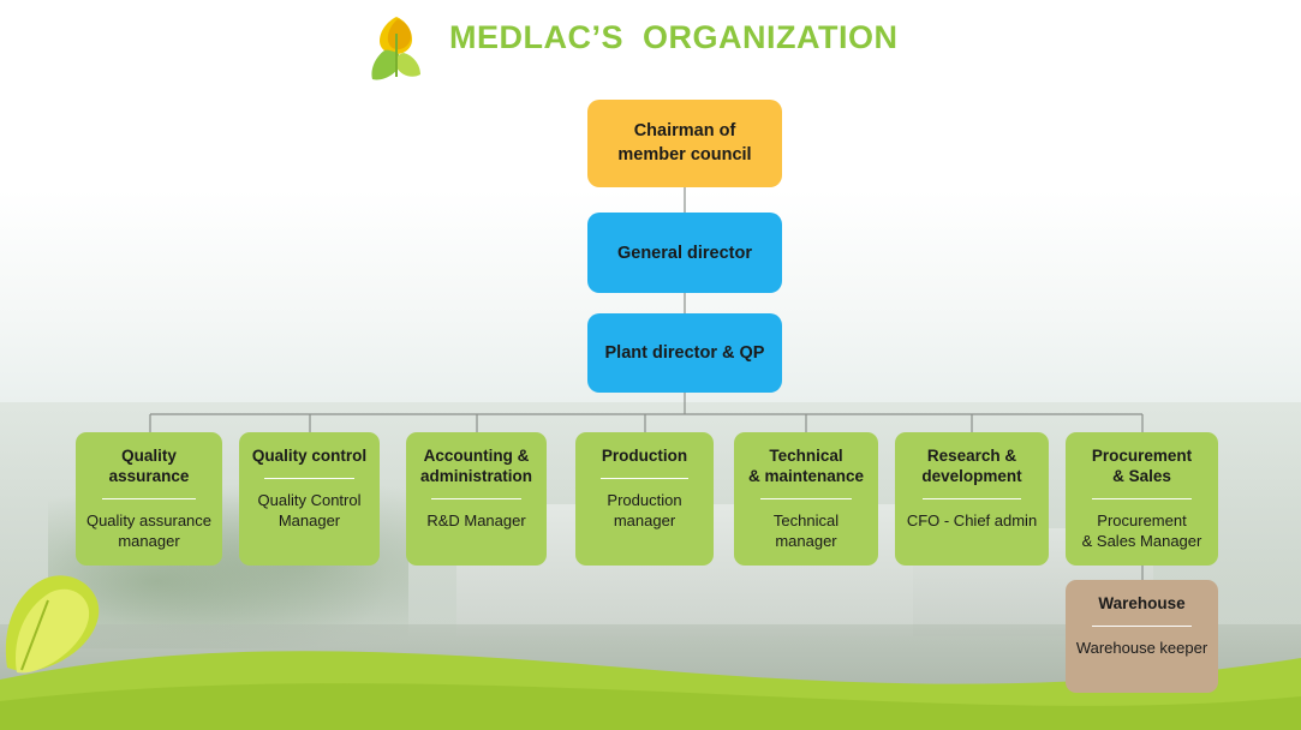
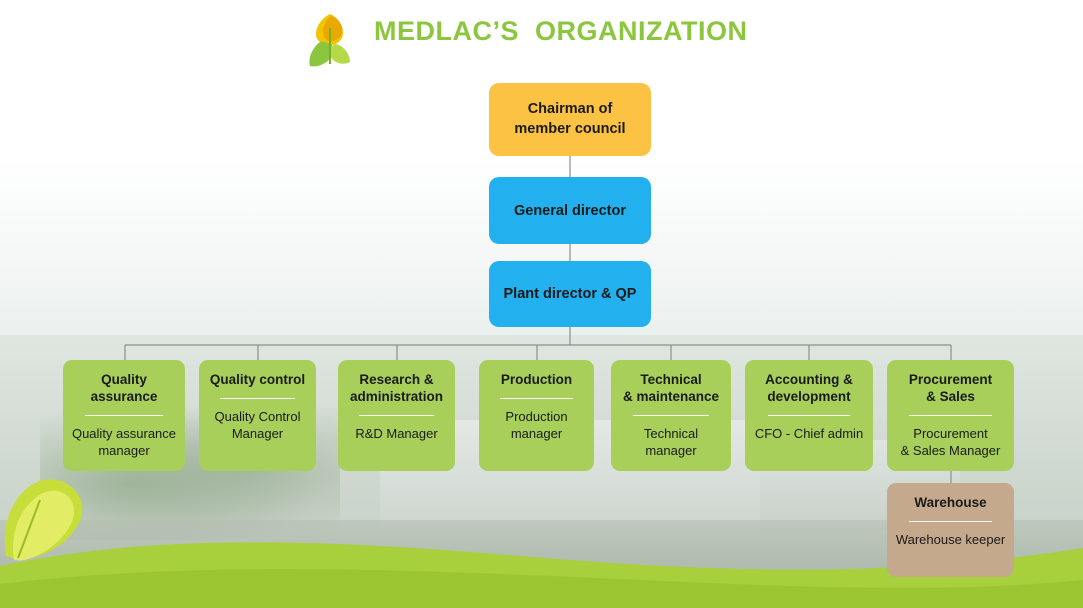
  MEDLAC’S ORGANIZATION
  Chairman of
  member council
  General director
  Plant director & QP
  Quality assurance
  Quality assurance
  manager
  Quality control
  Quality Control
  Manager
- Accounting &
+ Research &
  administration
  R&D Manager
  Production
  Production
  manager
  Technical
  & maintenance
  Technical
  manager
- Research &
+ Accounting &
  development
  CFO - Chief admin
  Procurement
  & Sales
  Procurement
  & Sales Manager
  Warehouse
  Warehouse keeper
